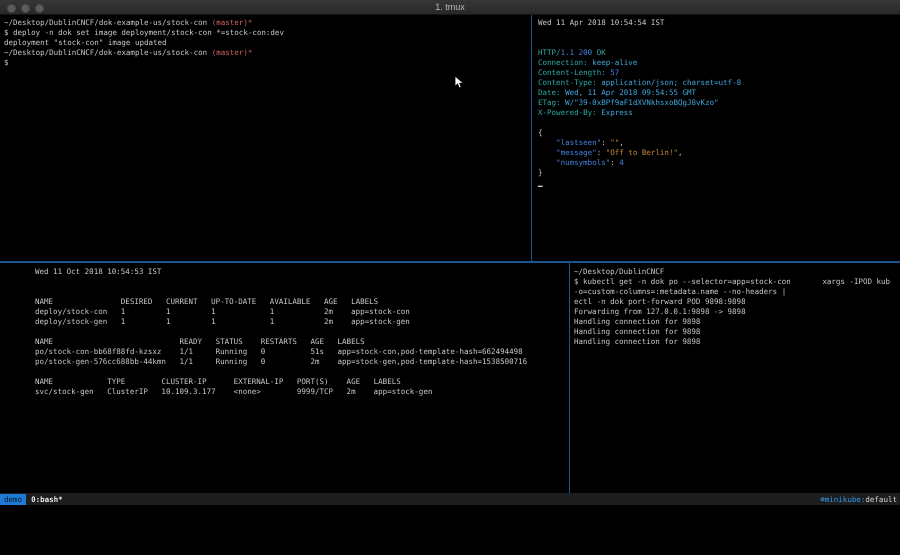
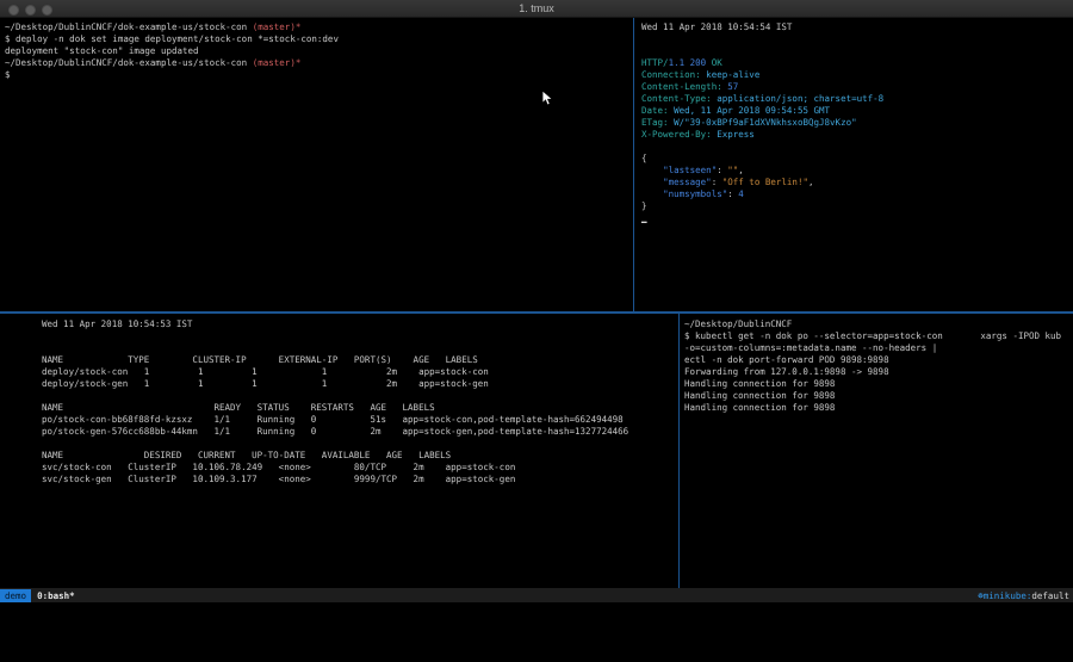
  1. tmux
  ~/Desktop/DublinCNCF/dok-example-us/stock-con (master)*
  $ deploy -n dok set image deployment/stock-con *=stock-con:dev
  deployment "stock-con" image updated
  ~/Desktop/DublinCNCF/dok-example-us/stock-con (master)*
  $
  Wed 11 Apr 2018 10:54:54 IST
  HTTP/1.1 200 OK
  Connection: keep-alive
  Content-Length: 57
  Content-Type: application/json; charset=utf-8
  Date: Wed, 11 Apr 2018 09:54:55 GMT
  ETag: W/"39-0xBPf9aF1dXVNkhsxoBQgJ8vKzo"
  X-Powered-By: Express
  {
  "lastseen": "",
  "message": "Off to Berlin!",
  "numsymbols": 4
  }
  ▁
- Wed 11 Oct 2018 10:54:53 IST
+ Wed 11 Apr 2018 10:54:53 IST
- NAME DESIRED CURRENT UP-TO-DATE AVAILABLE AGE LABELS
+ NAME TYPE CLUSTER-IP EXTERNAL-IP PORT(S) AGE LABELS
  deploy/stock-con 1 1 1 1 2m app=stock-con
  deploy/stock-gen 1 1 1 1 2m app=stock-gen
  NAME READY STATUS RESTARTS AGE LABELS
  po/stock-con-bb68f88fd-kzsxz 1/1 Running 0 51s app=stock-con,pod-template-hash=662494498
- po/stock-gen-576cc688bb-44kmn 1/1 Running 0 2m app=stock-gen,pod-template-hash=1538500716
+ po/stock-gen-576cc688bb-44kmn 1/1 Running 0 2m app=stock-gen,pod-template-hash=1327724466
- NAME TYPE CLUSTER-IP EXTERNAL-IP PORT(S) AGE LABELS
+ NAME DESIRED CURRENT UP-TO-DATE AVAILABLE AGE LABELS
+ svc/stock-con ClusterIP 10.106.78.249 <none> 80/TCP 2m app=stock-con
  svc/stock-gen ClusterIP 10.109.3.177 <none> 9999/TCP 2m app=stock-gen
  ~/Desktop/DublinCNCF
  $ kubectl get -n dok po --selector=app=stock-con xargs -IPOD kub
  -o=custom-columns=:metadata.name --no-headers |
  ectl -n dok port-forward POD 9898:9898
  Forwarding from 127.0.0.1:9898 -> 9898
  Handling connection for 9898
  Handling connection for 9898
  Handling connection for 9898
  demo
  0:bash*
  ☸
  minikube
  :
  default
